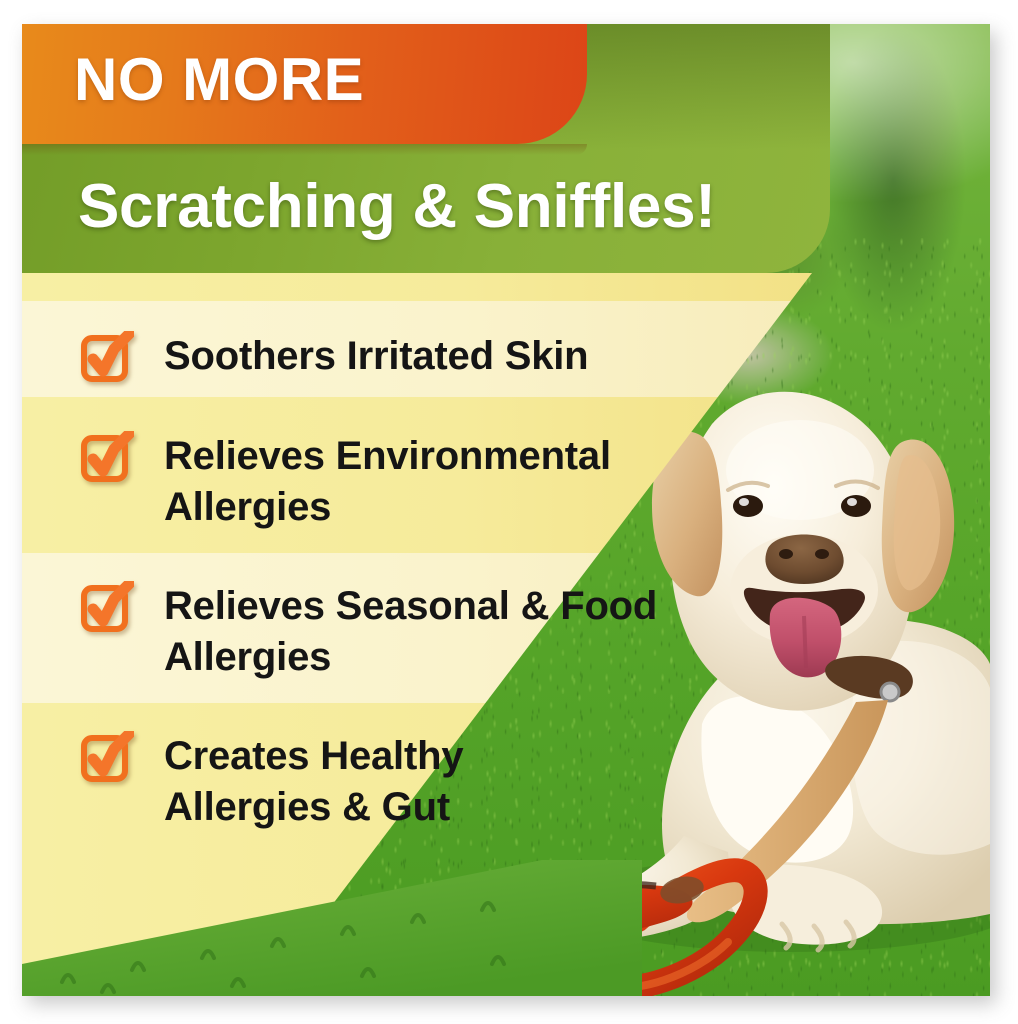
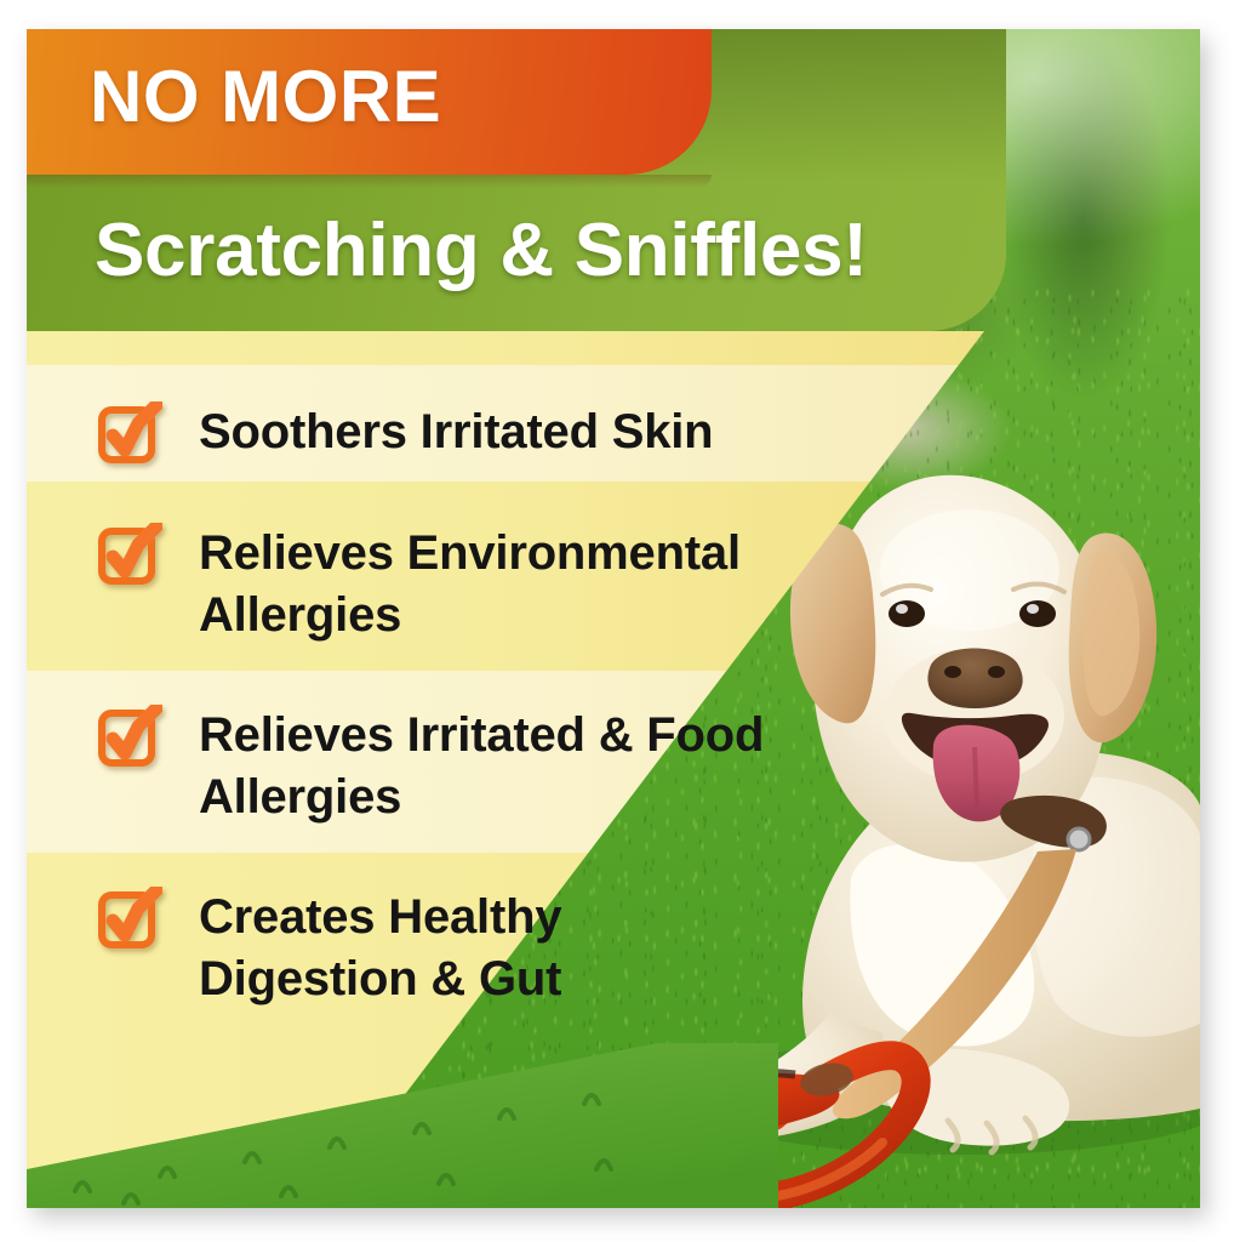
  NO MORE
  Scratching & Sniffles!
  Soothers Irritated Skin
  Relieves Environmental Allergies
- Relieves Seasonal & Food Allergies
+ Relieves Irritated & Food Allergies
- Creates Healthy Allergies & Gut
+ Creates Healthy Digestion & Gut
